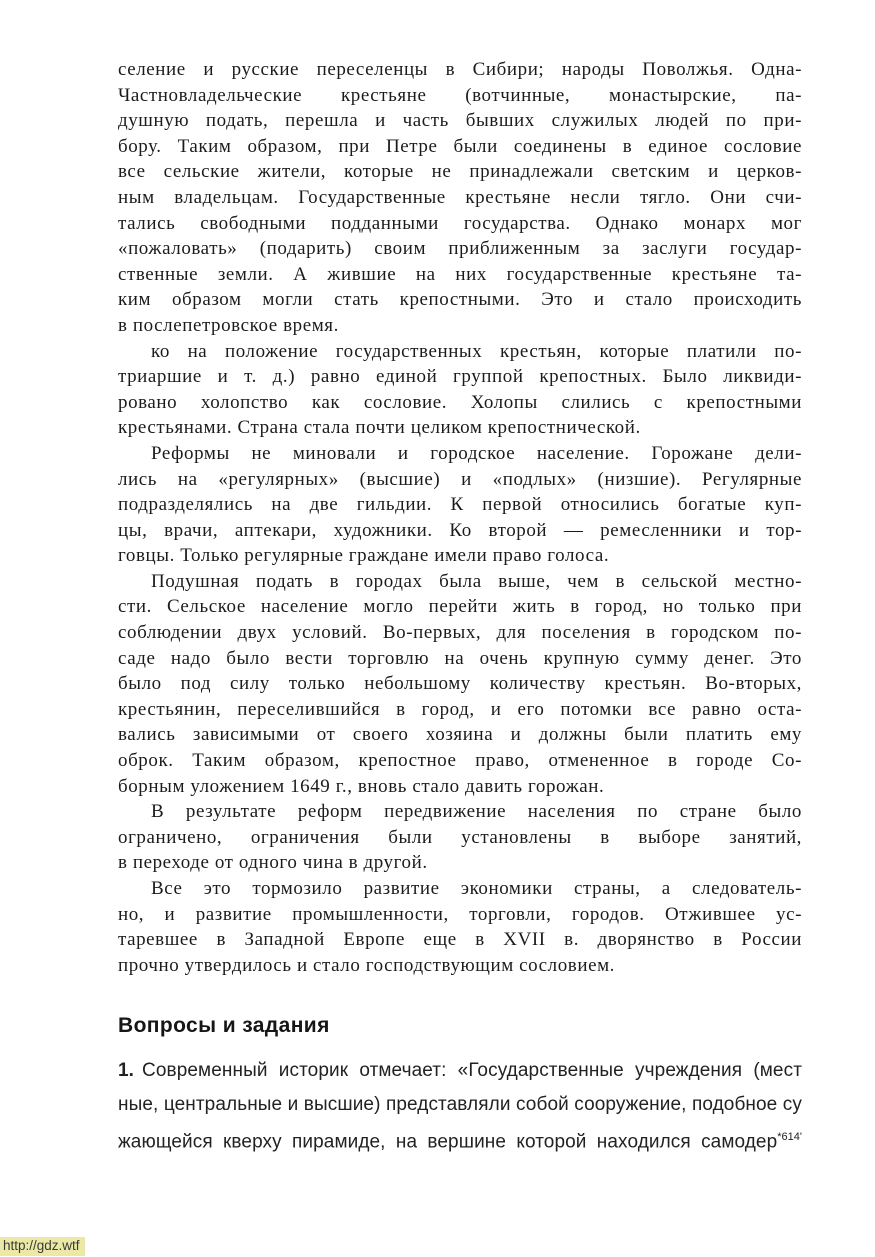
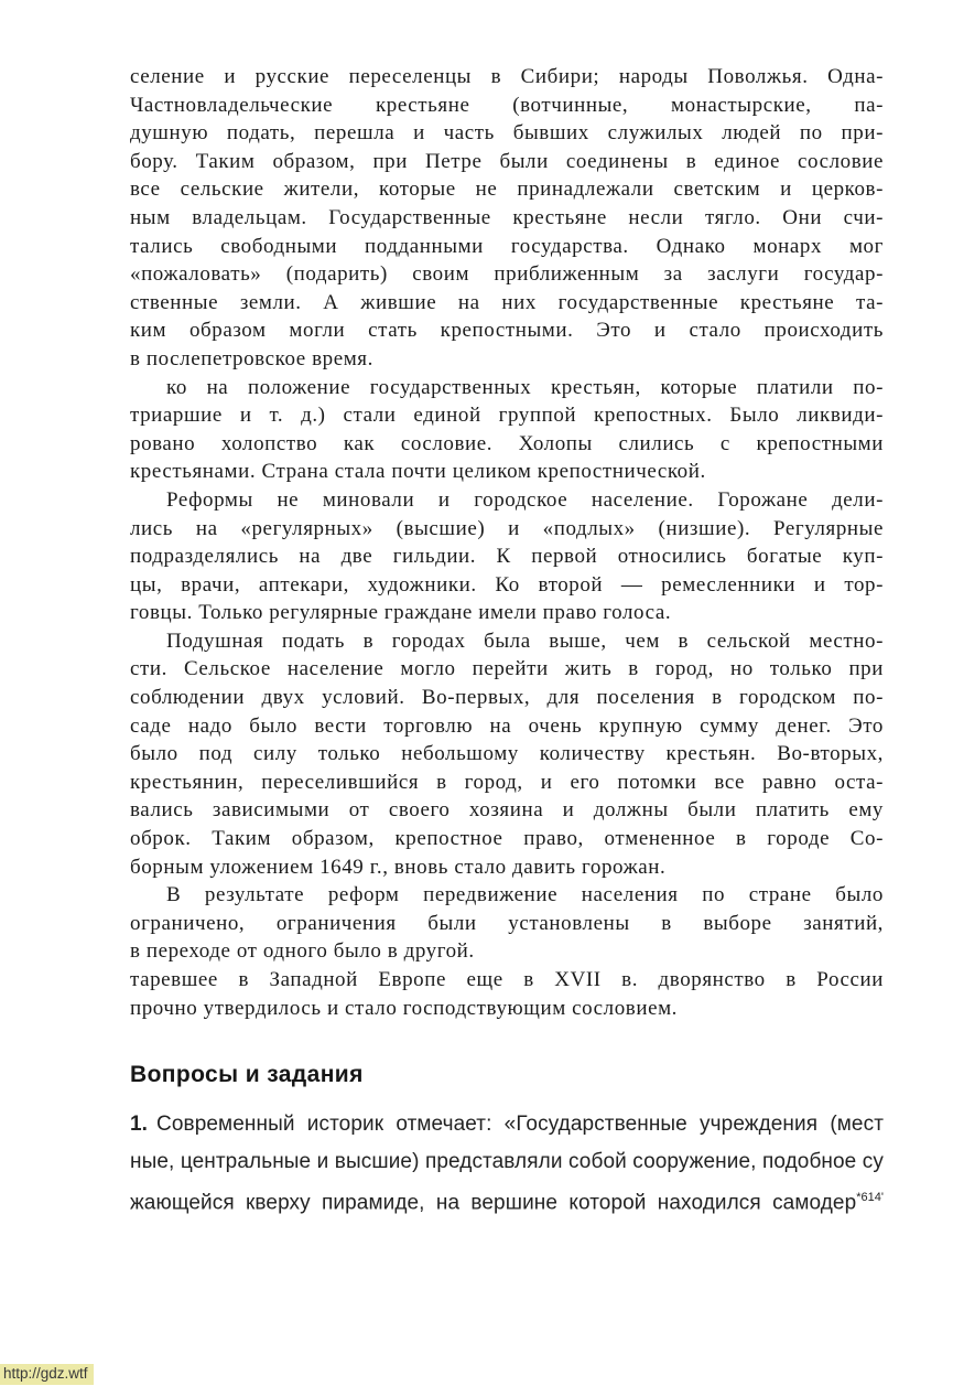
  селение и русские переселенцы в Сибири; народы Поволжья. Одна-
  Частновладельческие крестьяне (вотчинные, монастырские, па-
  душную подать, перешла и часть бывших служилых людей по при-
  бору. Таким образом, при Петре были соединены в единое сословие
  все сельские жители, которые не принадлежали светским и церков-
  ным владельцам. Государственные крестьяне несли тягло. Они счи-
  тались свободными подданными государства. Однако монарх мог
  «пожаловать» (подарить) своим приближенным за заслуги государ-
  ственные земли. А жившие на них государственные крестьяне та-
  ким образом могли стать крепостными. Это и стало происходить
  в послепетровское время.
  ко на положение государственных крестьян, которые платили по-
- триаршие и т. д.) равно единой группой крепостных. Было ликвиди-
+ триаршие и т. д.) стали единой группой крепостных. Было ликвиди-
  ровано холопство как сословие. Холопы слились с крепостными
  крестьянами. Страна стала почти целиком крепостнической.
  Реформы не миновали и городское население. Горожане дели-
  лись на «регулярных» (высшие) и «подлых» (низшие). Регулярные
  подразделялись на две гильдии. К первой относились богатые куп-
  цы, врачи, аптекари, художники. Ко второй — ремесленники и тор-
  говцы. Только регулярные граждане имели право голоса.
  Подушная подать в городах была выше, чем в сельской местно-
  сти. Сельское население могло перейти жить в город, но только при
  соблюдении двух условий. Во-первых, для поселения в городском по-
  саде надо было вести торговлю на очень крупную сумму денег. Это
  было под силу только небольшому количеству крестьян. Во-вторых,
  крестьянин, переселившийся в город, и его потомки все равно оста-
  вались зависимыми от своего хозяина и должны были платить ему
  оброк. Таким образом, крепостное право, отмененное в городе Со-
  борным уложением 1649 г., вновь стало давить горожан.
  В результате реформ передвижение населения по стране было
  ограничено, ограничения были установлены в выборе занятий,
- в переходе от одного чина в другой.
+ в переходе от одного было в другой.
- Все это тормозило развитие экономики страны, а следователь-
- но, и развитие промышленности, торговли, городов. Отжившее ус-
  таревшее в Западной Европе еще в XVII в. дворянство в России
  прочно утвердилось и стало господствующим сословием.
  Вопросы и задания
  1. Современный историк отмечает: «Государственные учреждения (мест
  ные, центральные и высшие) представляли собой сооружение, подобное су
  жающейся кверху пирамиде, на вершине которой находился самодер*614'
  http://gdz.wtf
